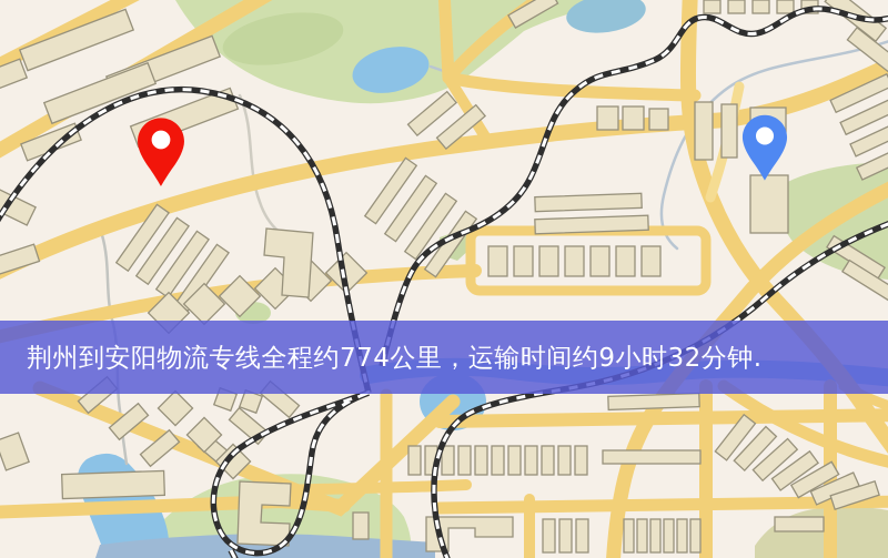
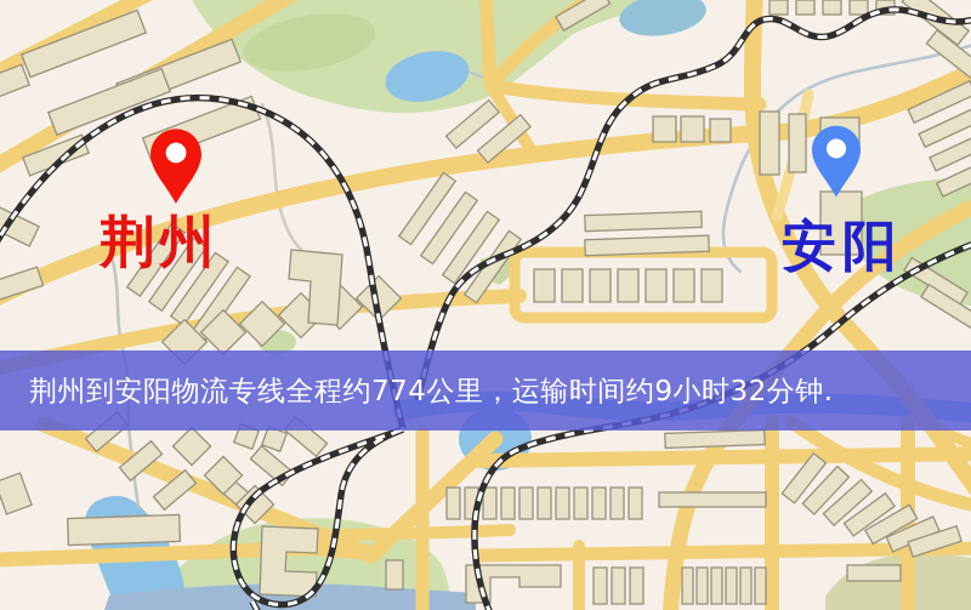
+ 荆州
+ 安阳
  荆州到安阳物流专线全程约774公里，运输时间约9小时32分钟.
